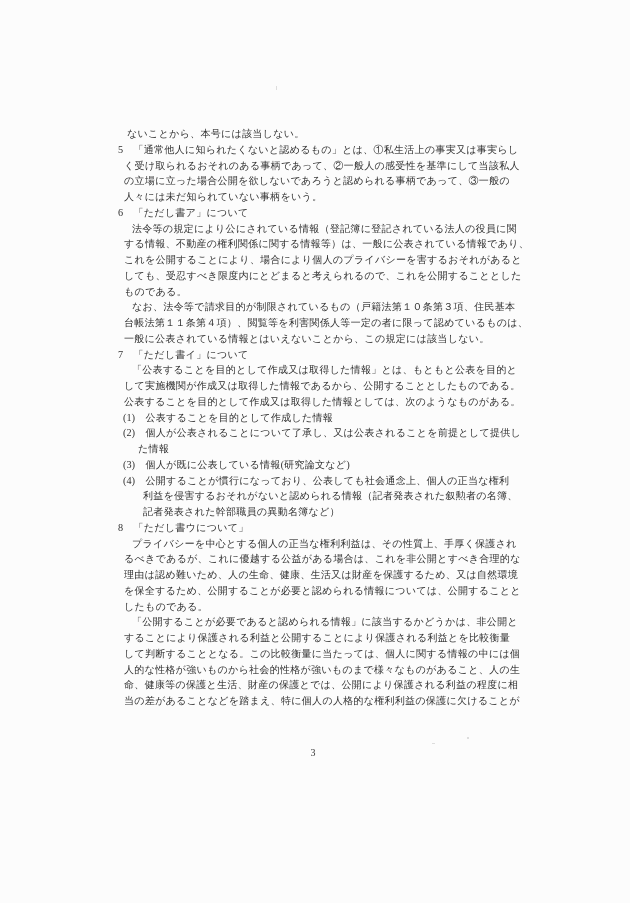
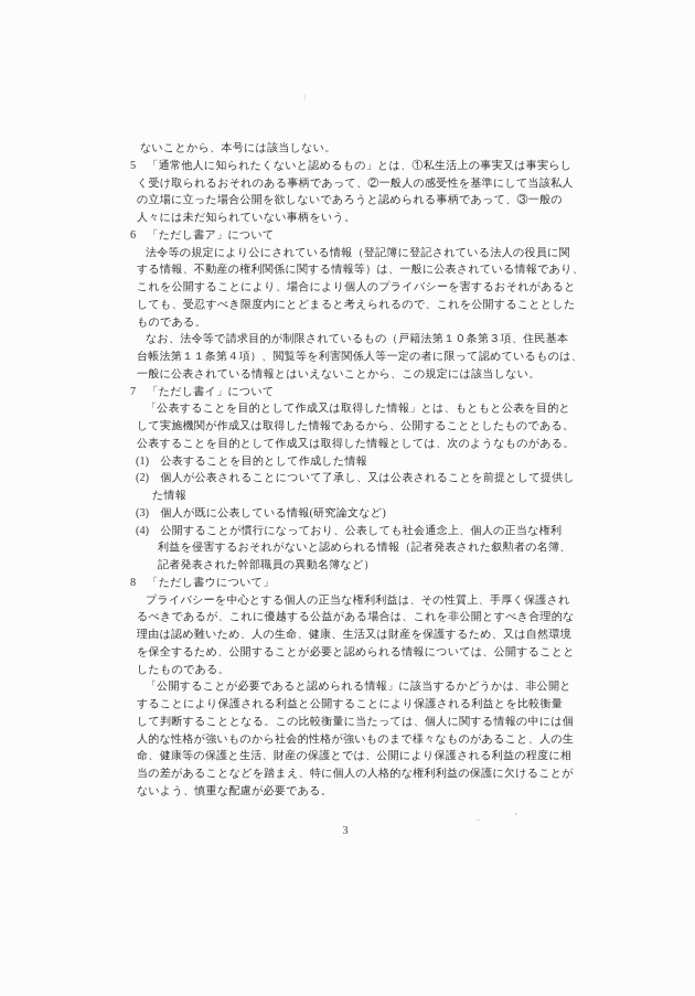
  ないことから、本号には該当しない。
  5 「通常他人に知られたくないと認めるもの」とは、①私生活上の事実又は事実らし
  く受け取られるおそれのある事柄であって、②一般人の感受性を基準にして当該私人
  の立場に立った場合公開を欲しないであろうと認められる事柄であって、③一般の
  人々には未だ知られていない事柄をいう。
  6 「ただし書ア」について
  法令等の規定により公にされている情報（登記簿に登記されている法人の役員に関
  する情報、不動産の権利関係に関する情報等）は、一般に公表されている情報であり、
  これを公開することにより、場合により個人のプライバシーを害するおそれがあると
  しても、受忍すべき限度内にとどまると考えられるので、これを公開することとした
  ものである。
  なお、法令等で請求目的が制限されているもの（戸籍法第１０条第３項、住民基本
  台帳法第１１条第４項）、閲覧等を利害関係人等一定の者に限って認めているものは、
  一般に公表されている情報とはいえないことから、この規定には該当しない。
  7 「ただし書イ」について
  「公表することを目的として作成又は取得した情報」とは、もともと公表を目的と
  して実施機関が作成又は取得した情報であるから、公開することとしたものである。
  公表することを目的として作成又は取得した情報としては、次のようなものがある。
  (1) 公表することを目的として作成した情報
  (2) 個人が公表されることについて了承し、又は公表されることを前提として提供し
  た情報
  (3) 個人が既に公表している情報(研究論文など)
  (4) 公開することが慣行になっており、公表しても社会通念上、個人の正当な権利
  利益を侵害するおそれがないと認められる情報（記者発表された叙勲者の名簿、
  記者発表された幹部職員の異動名簿など）
  8 「ただし書ウについて」
  プライバシーを中心とする個人の正当な権利利益は、その性質上、手厚く保護され
  るべきであるが、これに優越する公益がある場合は、これを非公開とすべき合理的な
  理由は認め難いため、人の生命、健康、生活又は財産を保護するため、又は自然環境
  を保全するため、公開することが必要と認められる情報については、公開することと
  したものである。
  「公開することが必要であると認められる情報」に該当するかどうかは、非公開と
  することにより保護される利益と公開することにより保護される利益とを比較衡量
  して判断することとなる。この比較衡量に当たっては、個人に関する情報の中には個
  人的な性格が強いものから社会的性格が強いものまで様々なものがあること、人の生
  命、健康等の保護と生活、財産の保護とでは、公開により保護される利益の程度に相
  当の差があることなどを踏まえ、特に個人の人格的な権利利益の保護に欠けることが
+ ないよう、慎重な配慮が必要である。
  3
